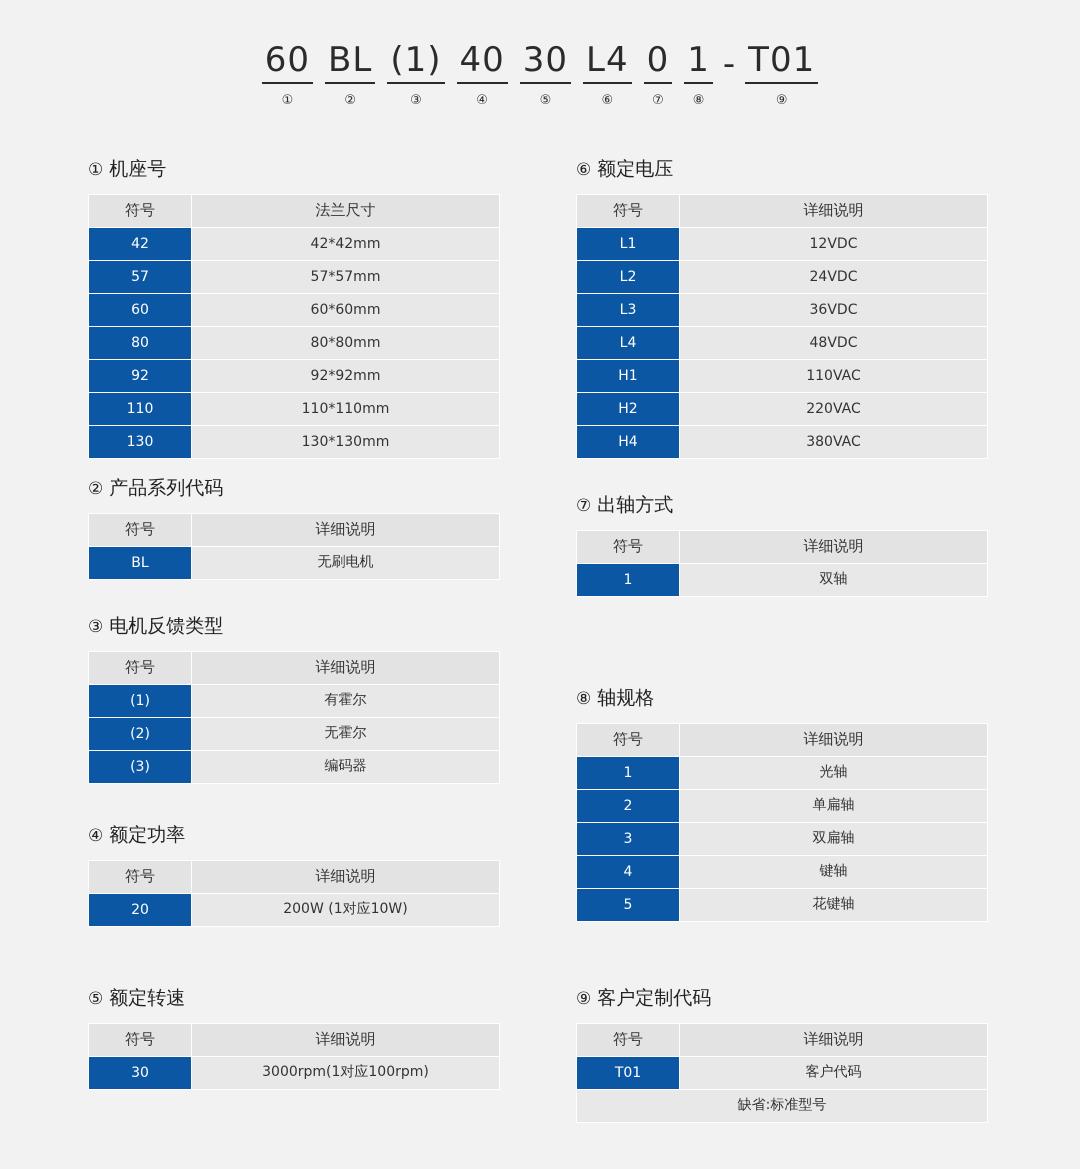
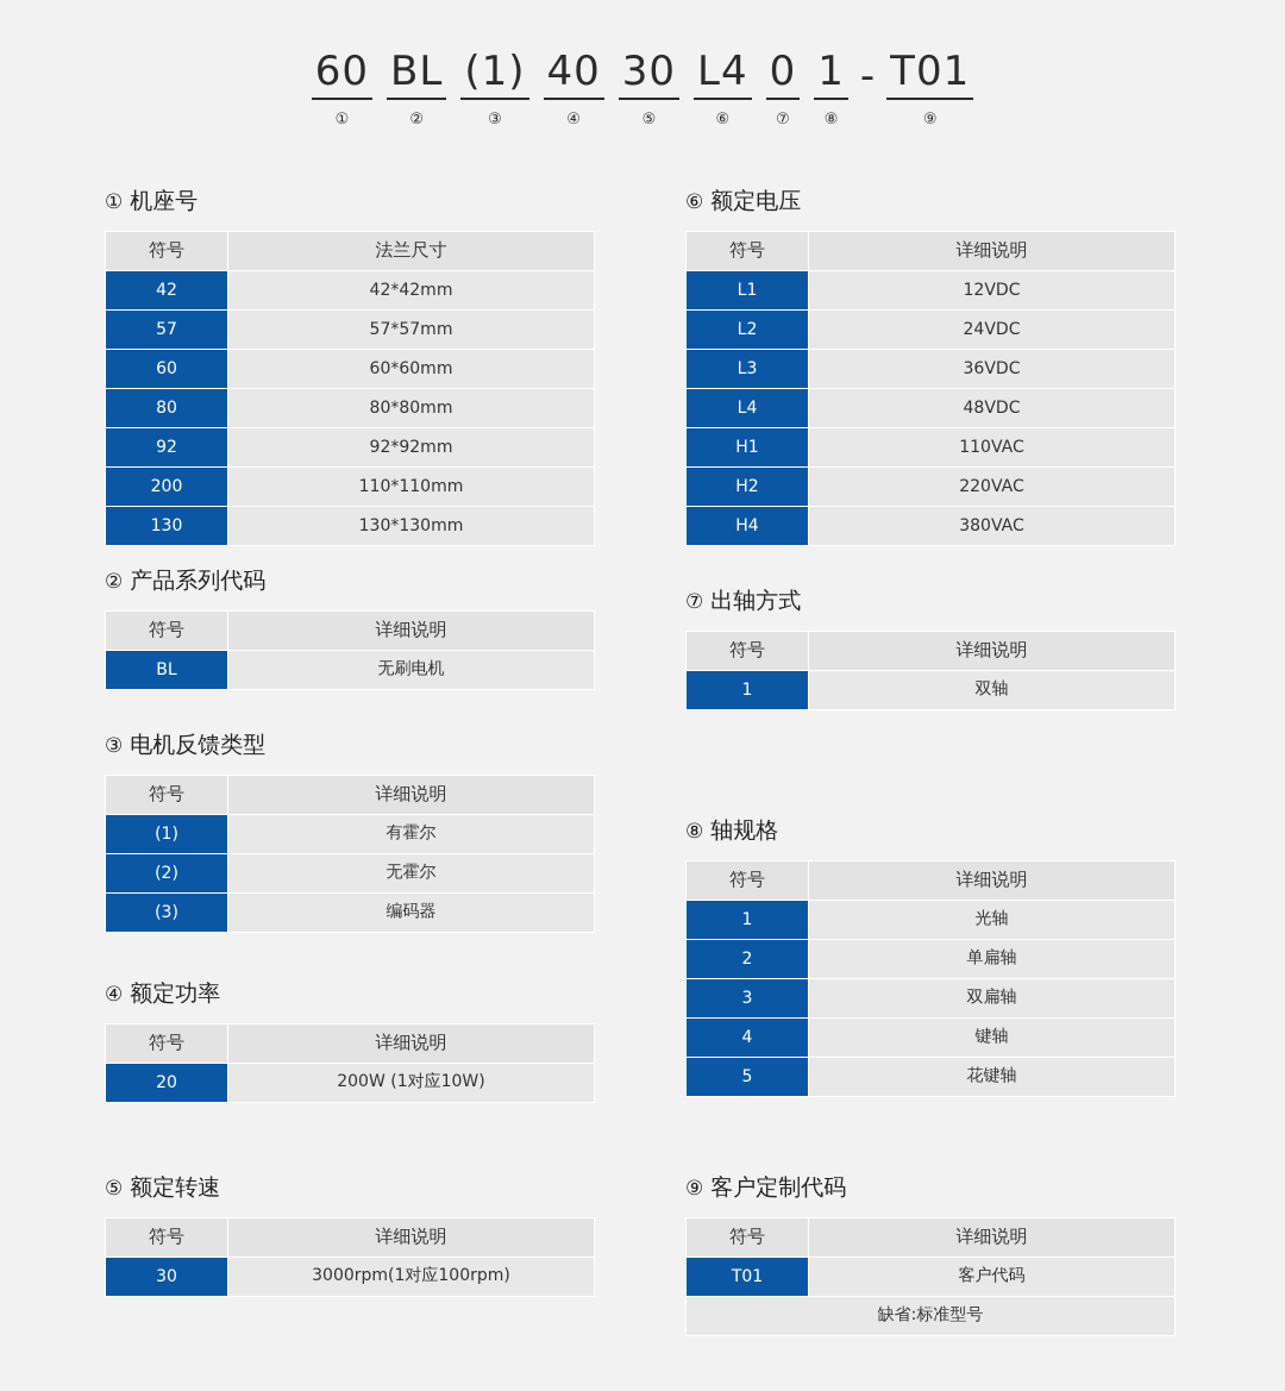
  60
  ①
  BL
  ②
  (1)
  ③
  40
  ④
  30
  ⑤
  L4
  ⑥
  0
  ⑦
  1
  ⑧
  -
  T01
  ⑨
  ① 机座号
  符号	法兰尺寸
  42	42*42mm
  57	57*57mm
  60	60*60mm
  80	80*80mm
  92	92*92mm
- 110	110*110mm
+ 200	110*110mm
  130	130*130mm
  ② 产品系列代码
  符号	详细说明
  BL	无刷电机
  ③ 电机反馈类型
  符号	详细说明
  (1)	有霍尔
  (2)	无霍尔
  (3)	编码器
  ④ 额定功率
  符号	详细说明
  20	200W (1对应10W)
  ⑤ 额定转速
  符号	详细说明
  30	3000rpm(1对应100rpm)
  ⑥ 额定电压
  符号	详细说明
  L1	12VDC
  L2	24VDC
  L3	36VDC
  L4	48VDC
  H1	110VAC
  H2	220VAC
  H4	380VAC
  ⑦ 出轴方式
  符号	详细说明
  1	双轴
  ⑧ 轴规格
  符号	详细说明
  1	光轴
  2	单扁轴
  3	双扁轴
  4	键轴
  5	花键轴
  ⑨ 客户定制代码
  符号	详细说明
  T01	客户代码
  缺省:标准型号
